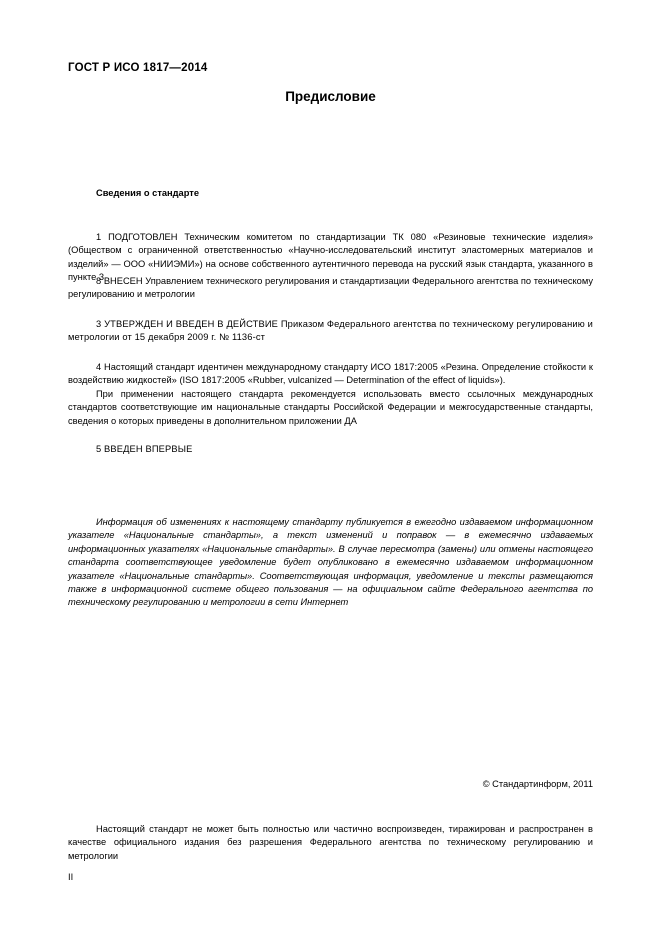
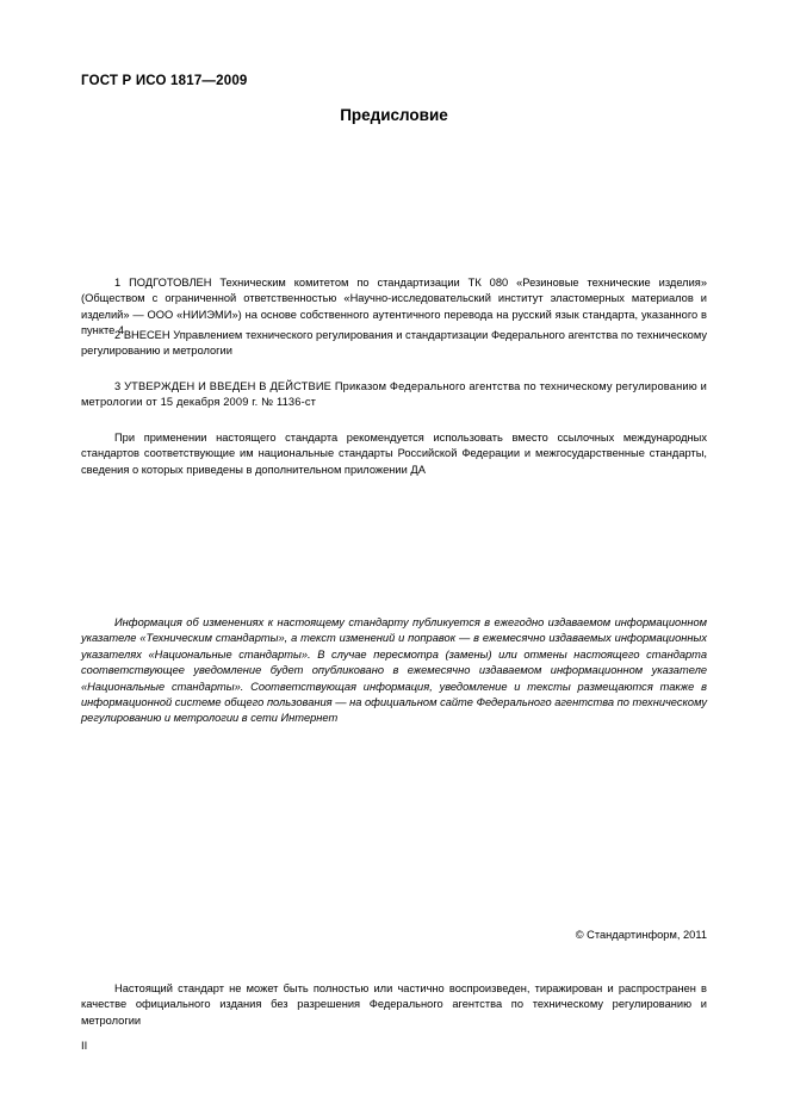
- ГОСТ Р ИСО 1817—2014
+ ГОСТ Р ИСО 1817—2009
  Предисловие
- Сведения о стандарте
- 1 ПОДГОТОВЛЕН Техническим комитетом по стандартизации ТК 080 «Резиновые технические изделия» (Обществом с ограниченной ответственностью «Научно-исследовательский институт эластомерных материалов и изделий» — ООО «НИИЭМИ») на основе собственного аутентичного перевода на русский язык стандарта, указанного в пункте 3
+ 1 ПОДГОТОВЛЕН Техническим комитетом по стандартизации ТК 080 «Резиновые технические изделия» (Обществом с ограниченной ответственностью «Научно-исследовательский институт эластомерных материалов и изделий» — ООО «НИИЭМИ») на основе собственного аутентичного перевода на русский язык стандарта, указанного в пункте 4
- 8 ВНЕСЕН Управлением технического регулирования и стандартизации Федерального агентства по техническому регулированию и метрологии
+ 2 ВНЕСЕН Управлением технического регулирования и стандартизации Федерального агентства по техническому регулированию и метрологии
  3 УТВЕРЖДЕН И ВВЕДЕН В ДЕЙСТВИЕ Приказом Федерального агентства по техническому регулированию и метрологии от 15 декабря 2009 г. № 1136-ст
- 4 Настоящий стандарт идентичен международному стандарту ИСО 1817:2005 «Резина. Определение стойкости к воздействию жидкостей» (ISO 1817:2005 «Rubber, vulcanized — Determination of the effect of liquids»).
  При применении настоящего стандарта рекомендуется использовать вместо ссылочных международных стандартов соответствующие им национальные стандарты Российской Федерации и межгосударственные стандарты, сведения о которых приведены в дополнительном приложении ДА
- 5 ВВЕДЕН ВПЕРВЫЕ
- Информация об изменениях к настоящему стандарту публикуется в ежегодно издаваемом информационном указателе «Национальные стандарты», а текст изменений и поправок — в ежемесячно издаваемых информационных указателях «Национальные стандарты». В случае пересмотра (замены) или отмены настоящего стандарта соответствующее уведомление будет опубликовано в ежемесячно издаваемом информационном указателе «Национальные стандарты». Соответствующая информация, уведомление и тексты размещаются также в информационной системе общего пользования — на официальном сайте Федерального агентства по техническому регулированию и метрологии в сети Интернет
+ Информация об изменениях к настоящему стандарту публикуется в ежегодно издаваемом информационном указателе «Техническим стандарты», а текст изменений и поправок — в ежемесячно издаваемых информационных указателях «Национальные стандарты». В случае пересмотра (замены) или отмены настоящего стандарта соответствующее уведомление будет опубликовано в ежемесячно издаваемом информационном указателе «Национальные стандарты». Соответствующая информация, уведомление и тексты размещаются также в информационной системе общего пользования — на официальном сайте Федерального агентства по техническому регулированию и метрологии в сети Интернет
  © Стандартинформ, 2011
  Настоящий стандарт не может быть полностью или частично воспроизведен, тиражирован и распространен в качестве официального издания без разрешения Федерального агентства по техническому регулированию и метрологии
  II
